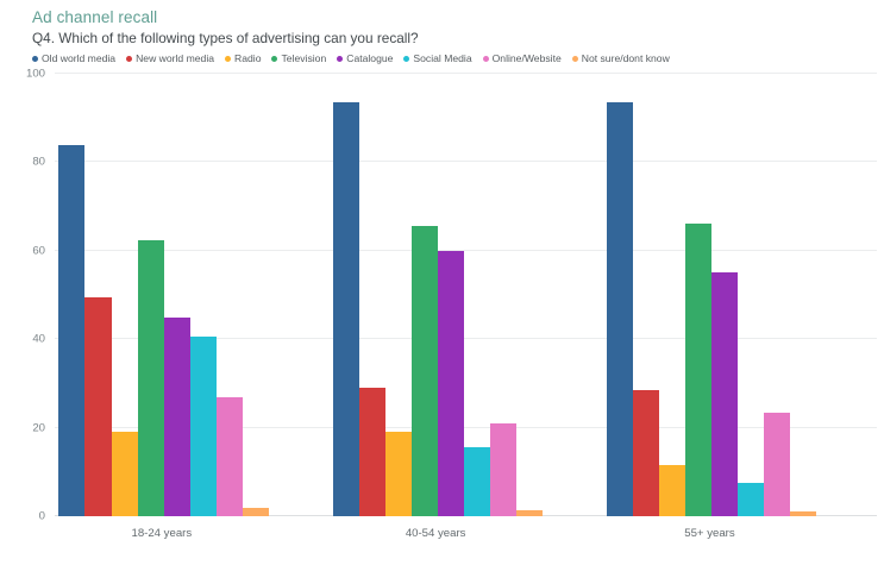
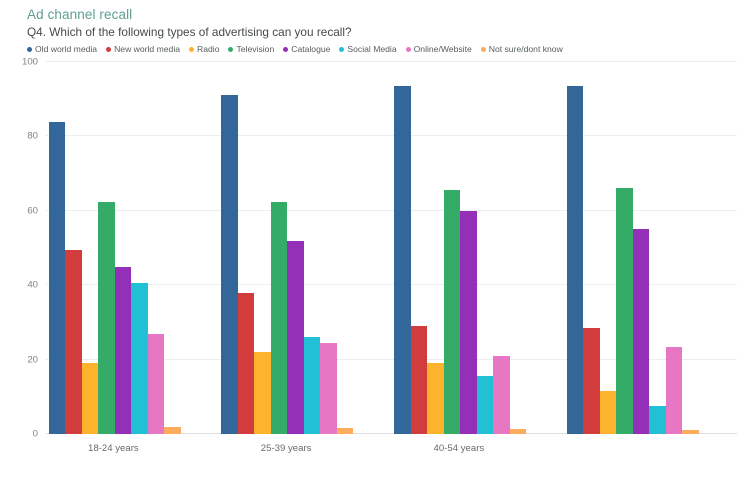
  Ad channel recall
  Q4. Which of the following types of advertising can you recall?
  Old world media
  New world media
  Radio
  Television
  Catalogue
  Social Media
  Online/Website
  Not sure/dont know
  0
  20
  40
  60
  80
  100
  18-24 years
+ 25-39 years
  40-54 years
- 55+ years
